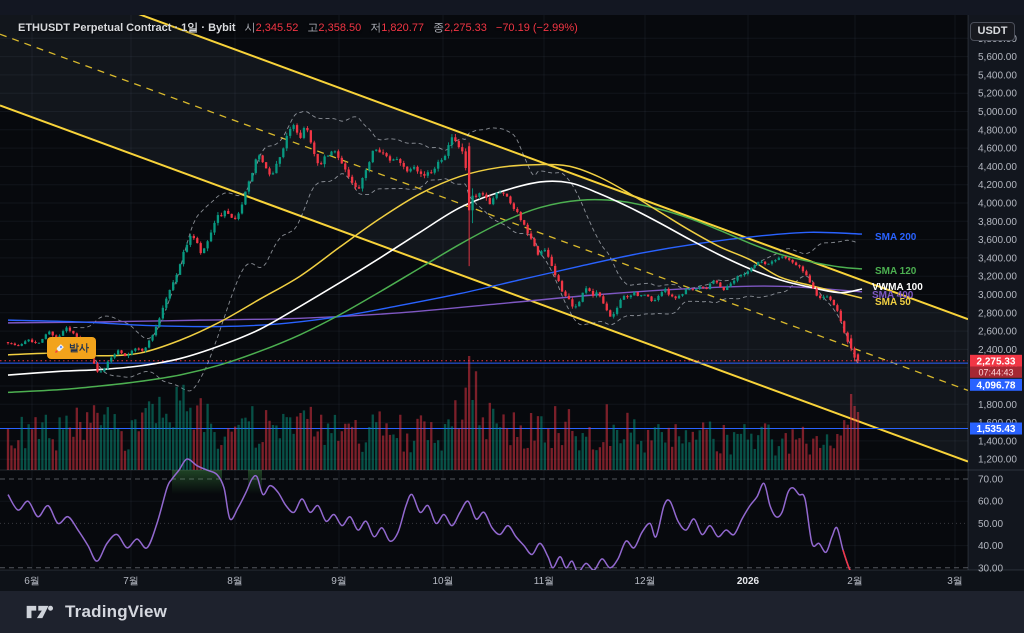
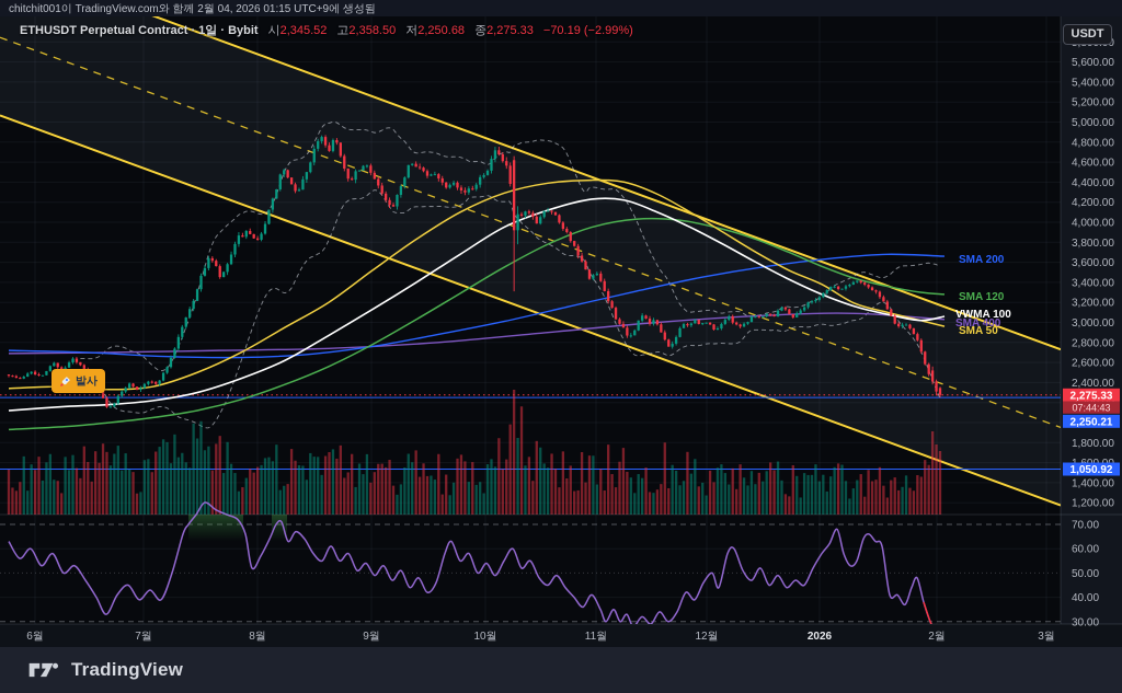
+ chitchit001이 TradingView.com와 함께 2월 04, 2026 01:15 UTC+9에 생성됨
  5,600.00
  5,400.00
  5,200.00
  5,000.00
  4,800.00
  4,600.00
  4,400.00
  4,200.00
  4,000.00
  3,800.00
  3,600.00
  3,400.00
  3,200.00
  3,000.00
  2,800.00
  2,600.00
  2,400.00
  1,800.00
  1,400.00
  1,200.00
  70.00
  60.00
  50.00
  40.00
  30.00
  2,275.33
  07:44:43
- 4,096.78
+ 2,250.21
- 1,535.43
+ 1,050.92
  6월
  7월
  8월
  9월
  10월
  11월
  12월
  2026
  2월
  3월
  SMA 400
  SMA 200
  SMA 120
  SMA 50
  VWMA 100
  ETHUSDT Perpetual Contract · 1일 · Bybit
  시2,345.52
  고2,358.50
- 저1,820.77
+ 저2,250.68
  종2,275.33
  −70.19 (−2.99%)
  USDT
  발사
  TradingView
